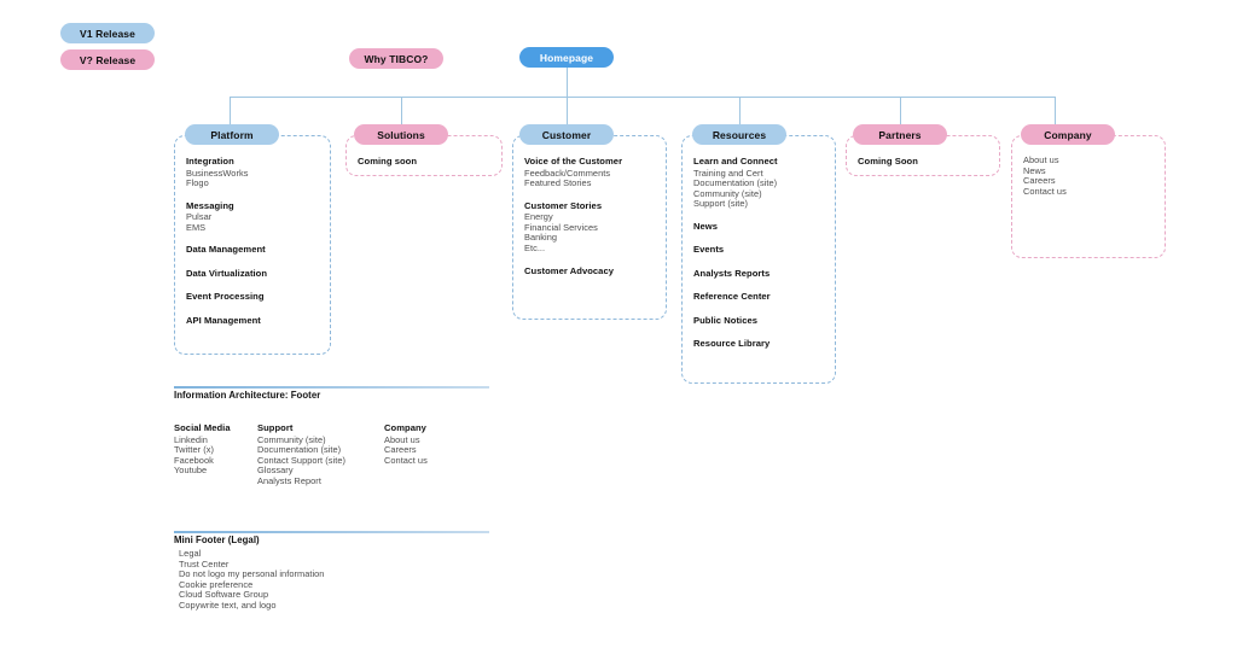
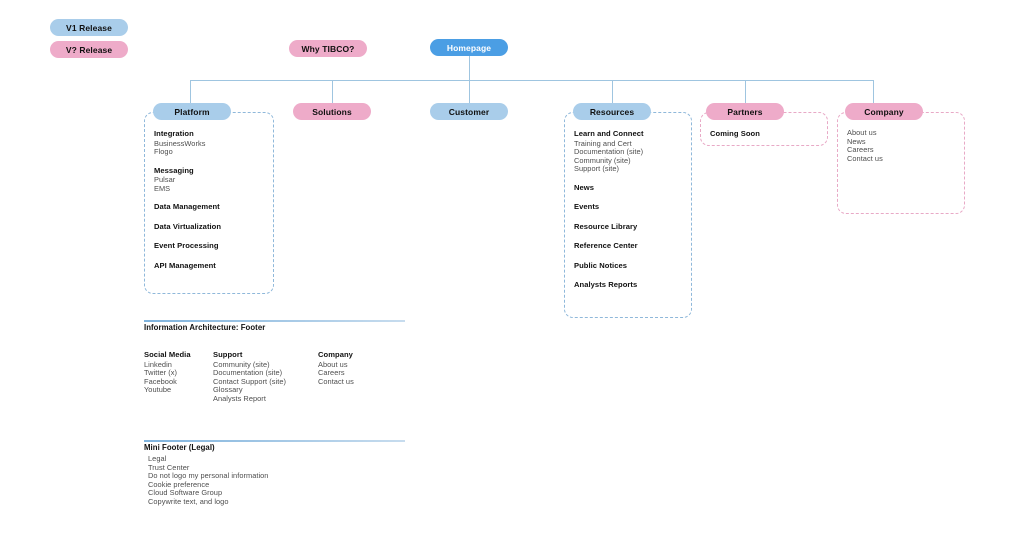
  V1 Release
  V? Release
  Why TIBCO?
  Homepage
  Integration
  BusinessWorks
  Flogo
  Messaging
  Pulsar
  EMS
  Data Management
  Data Virtualization
  Event Processing
  API Management
  Platform
- Coming soon
  Solutions
- Voice of the Customer
- Feedback/Comments
- Featured Stories
- Customer Stories
- Energy
- Financial Services
- Banking
- Etc...
- Customer Advocacy
  Customer
  Learn and Connect
  Training and Cert
  Documentation (site)
  Community (site)
  Support (site)
  News
  Events
- Analysts Reports
+ Resource Library
  Reference Center
  Public Notices
- Resource Library
+ Analysts Reports
  Resources
  Coming Soon
  Partners
  About us
  News
  Careers
  Contact us
  Company
  Information Architecture: Footer
  Social Media
  Linkedin
  Twitter (x)
  Facebook
  Youtube
  Support
  Community (site)
  Documentation (site)
  Contact Support (site)
  Glossary
  Analysts Report
  Company
  About us
  Careers
  Contact us
  Mini Footer (Legal)
  Legal
  Trust Center
  Do not logo my personal information
  Cookie preference
  Cloud Software Group
  Copywrite text, and logo
